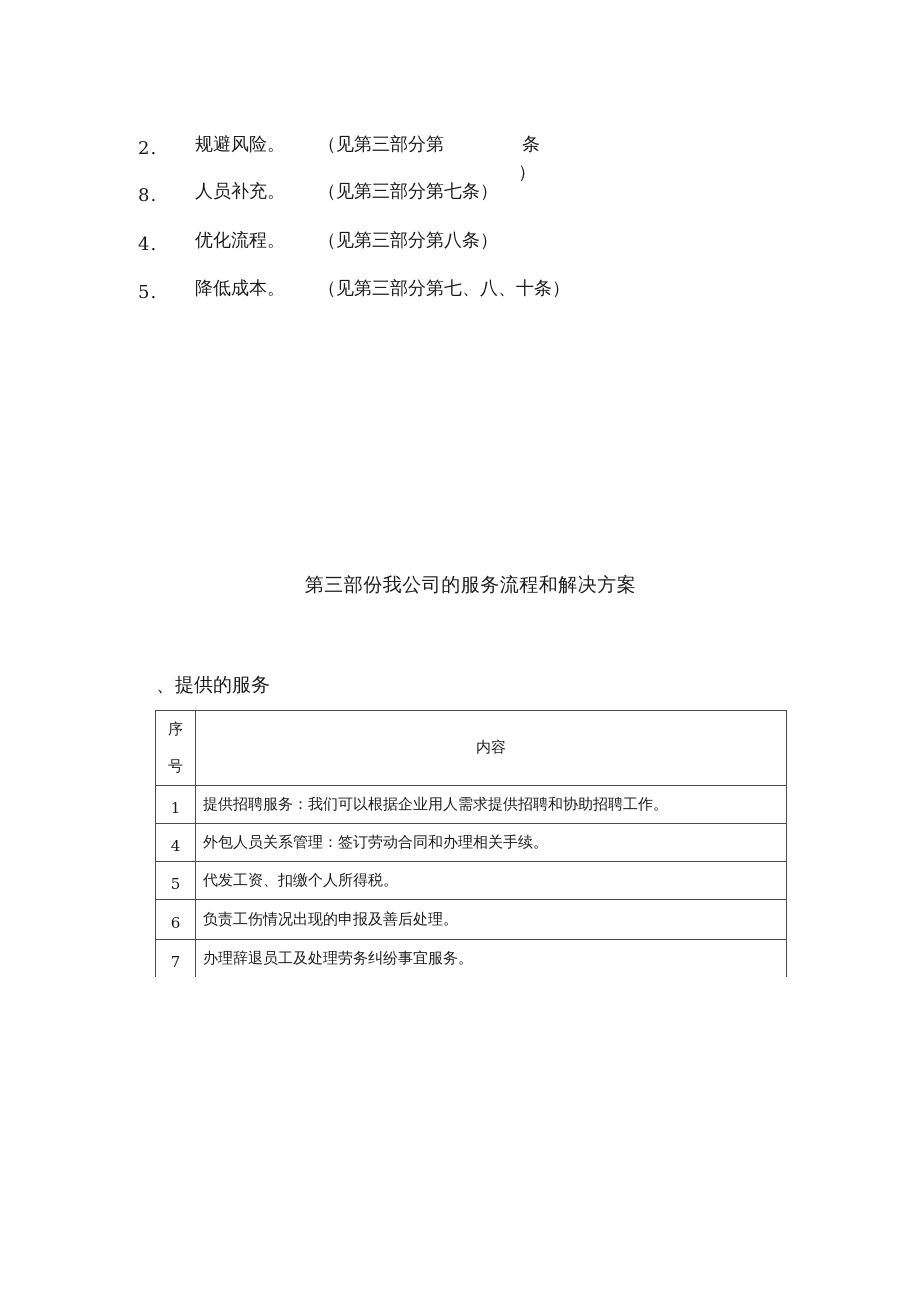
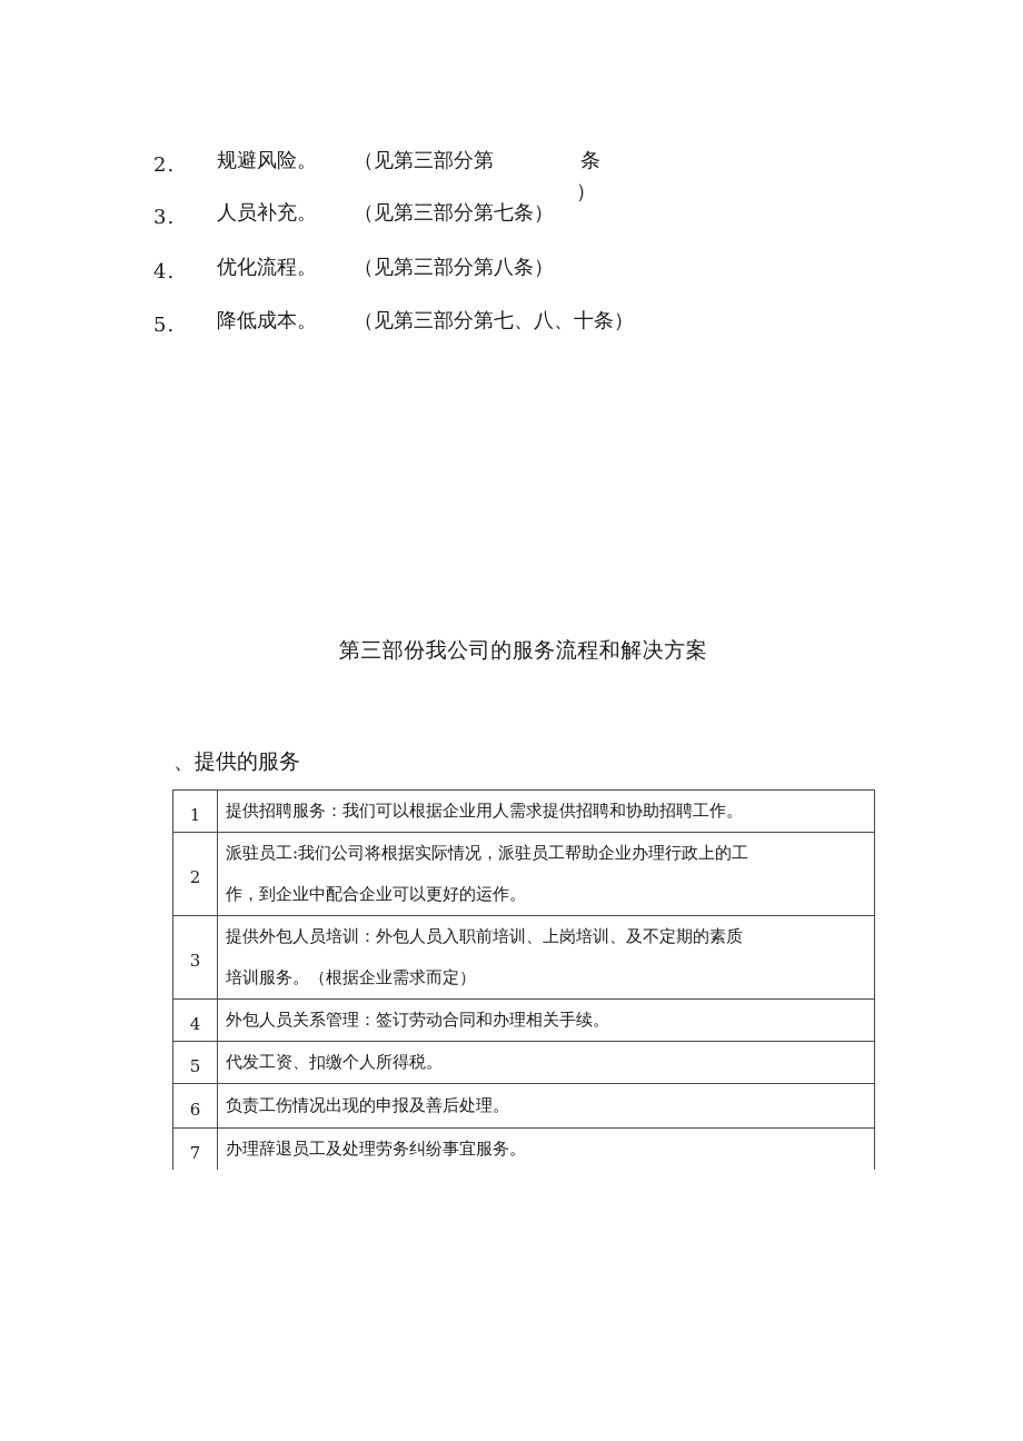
  2.
  规避风险。
  （见第三部分第 条
  ）
- 8.
+ 3.
  人员补充。
  （见第三部分第七条）
  4.
  优化流程。
  （见第三部分第八条）
  5.
  降低成本。
  （见第三部分第七、八、十条）
  第三部份我公司的服务流程和解决方案
  、提供的服务
- 序号	内容
  1	提供招聘服务：我们可以根据企业用人需求提供招聘和协助招聘工作。
+ 2	派驻员工:我们公司将根据实际情况，派驻员工帮助企业办理行政上的工 作，到企业中配合企业可以更好的运作。
+ 3	提供外包人员培训：外包人员入职前培训、上岗培训、及不定期的素质 培训服务。（根据企业需求而定）
  4	外包人员关系管理：签订劳动合同和办理相关手续。
  5	代发工资、扣缴个人所得税。
  6	负责工伤情况出现的申报及善后处理。
  7	办理辞退员工及处理劳务纠纷事宜服务。
